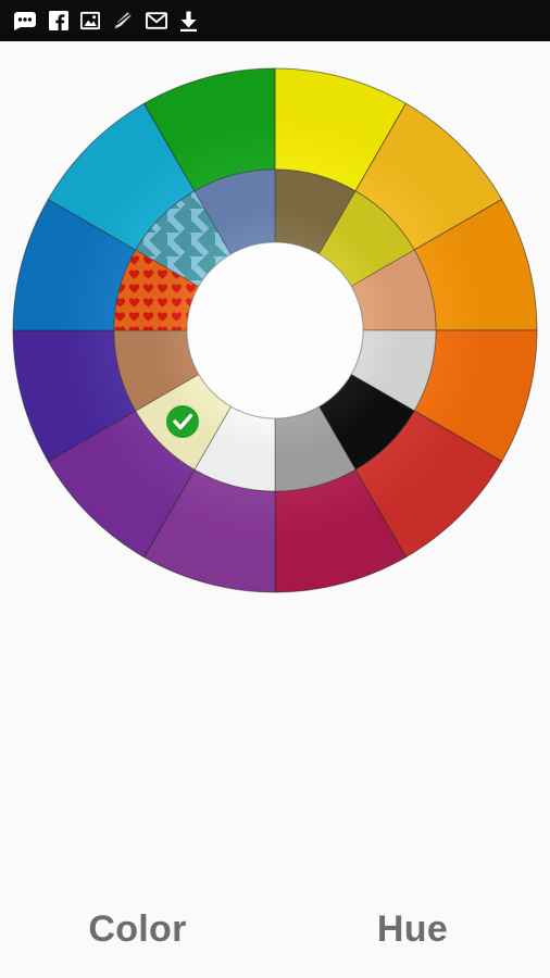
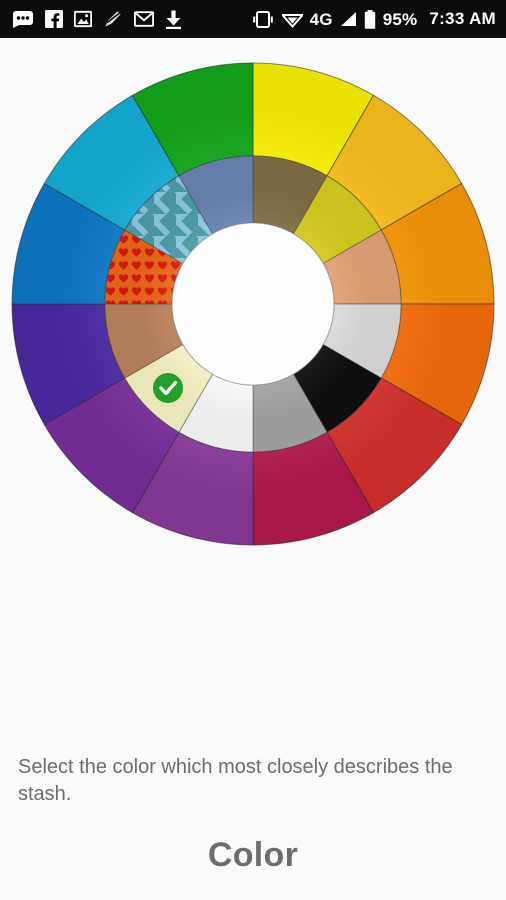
+ 4G
+ 95%
+ 7:33 AM
+ Select the color which most closely describes the stash.
  Color
- Hue
